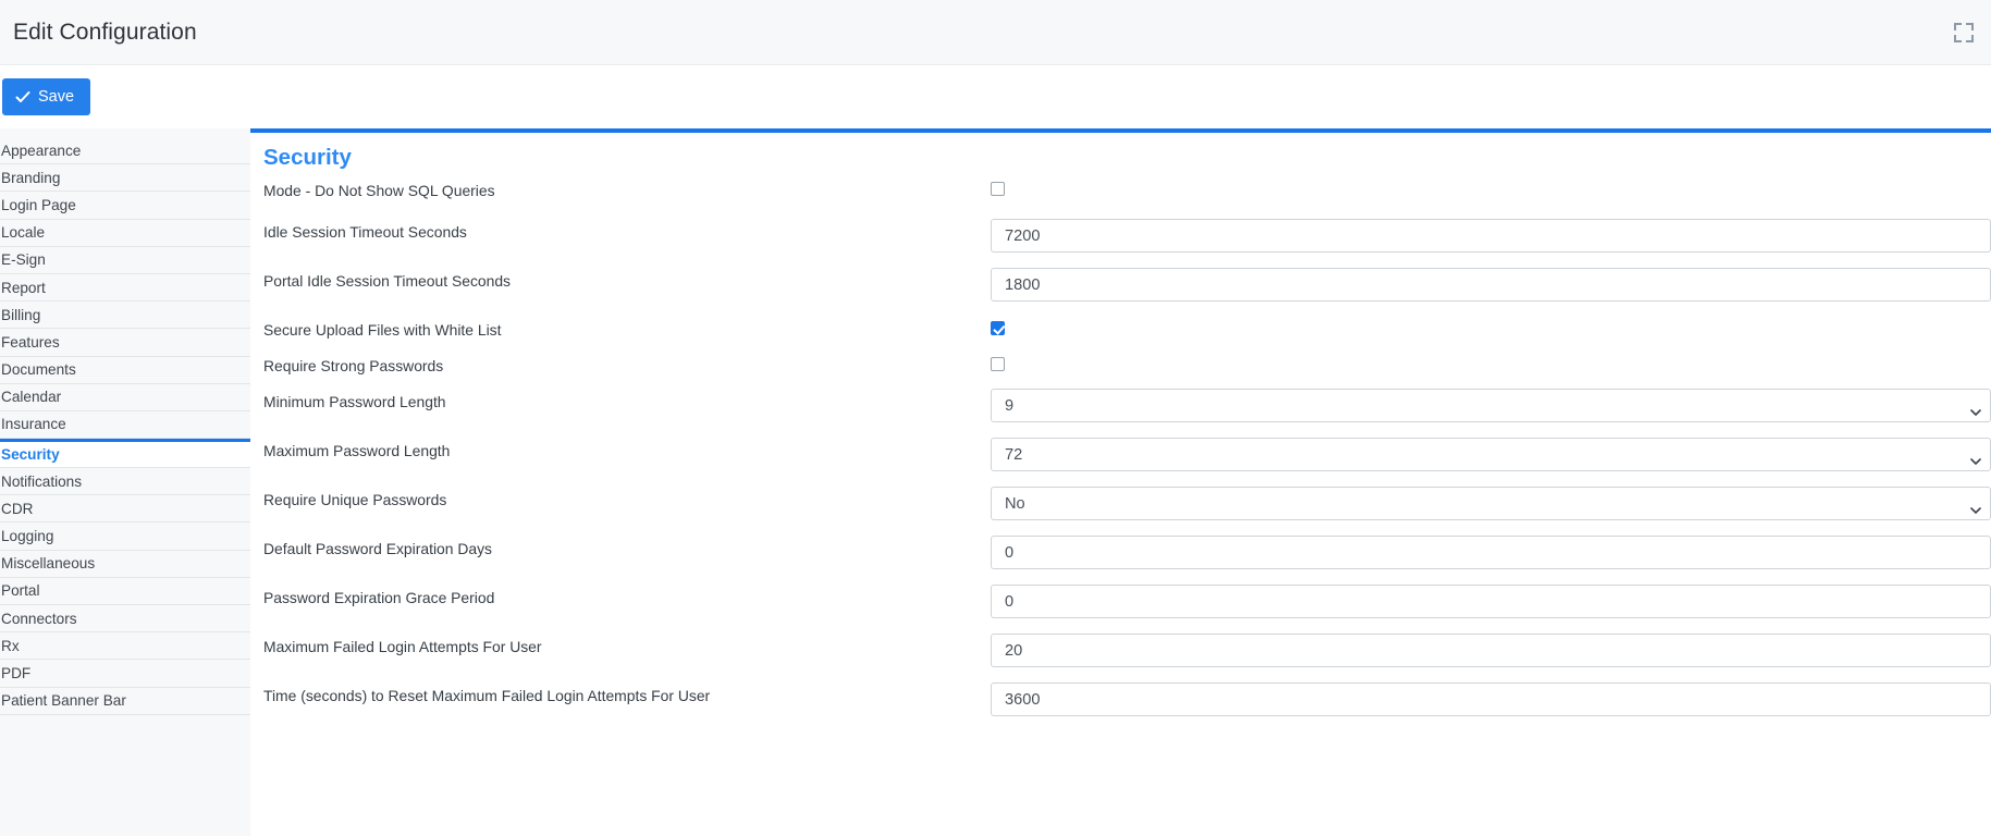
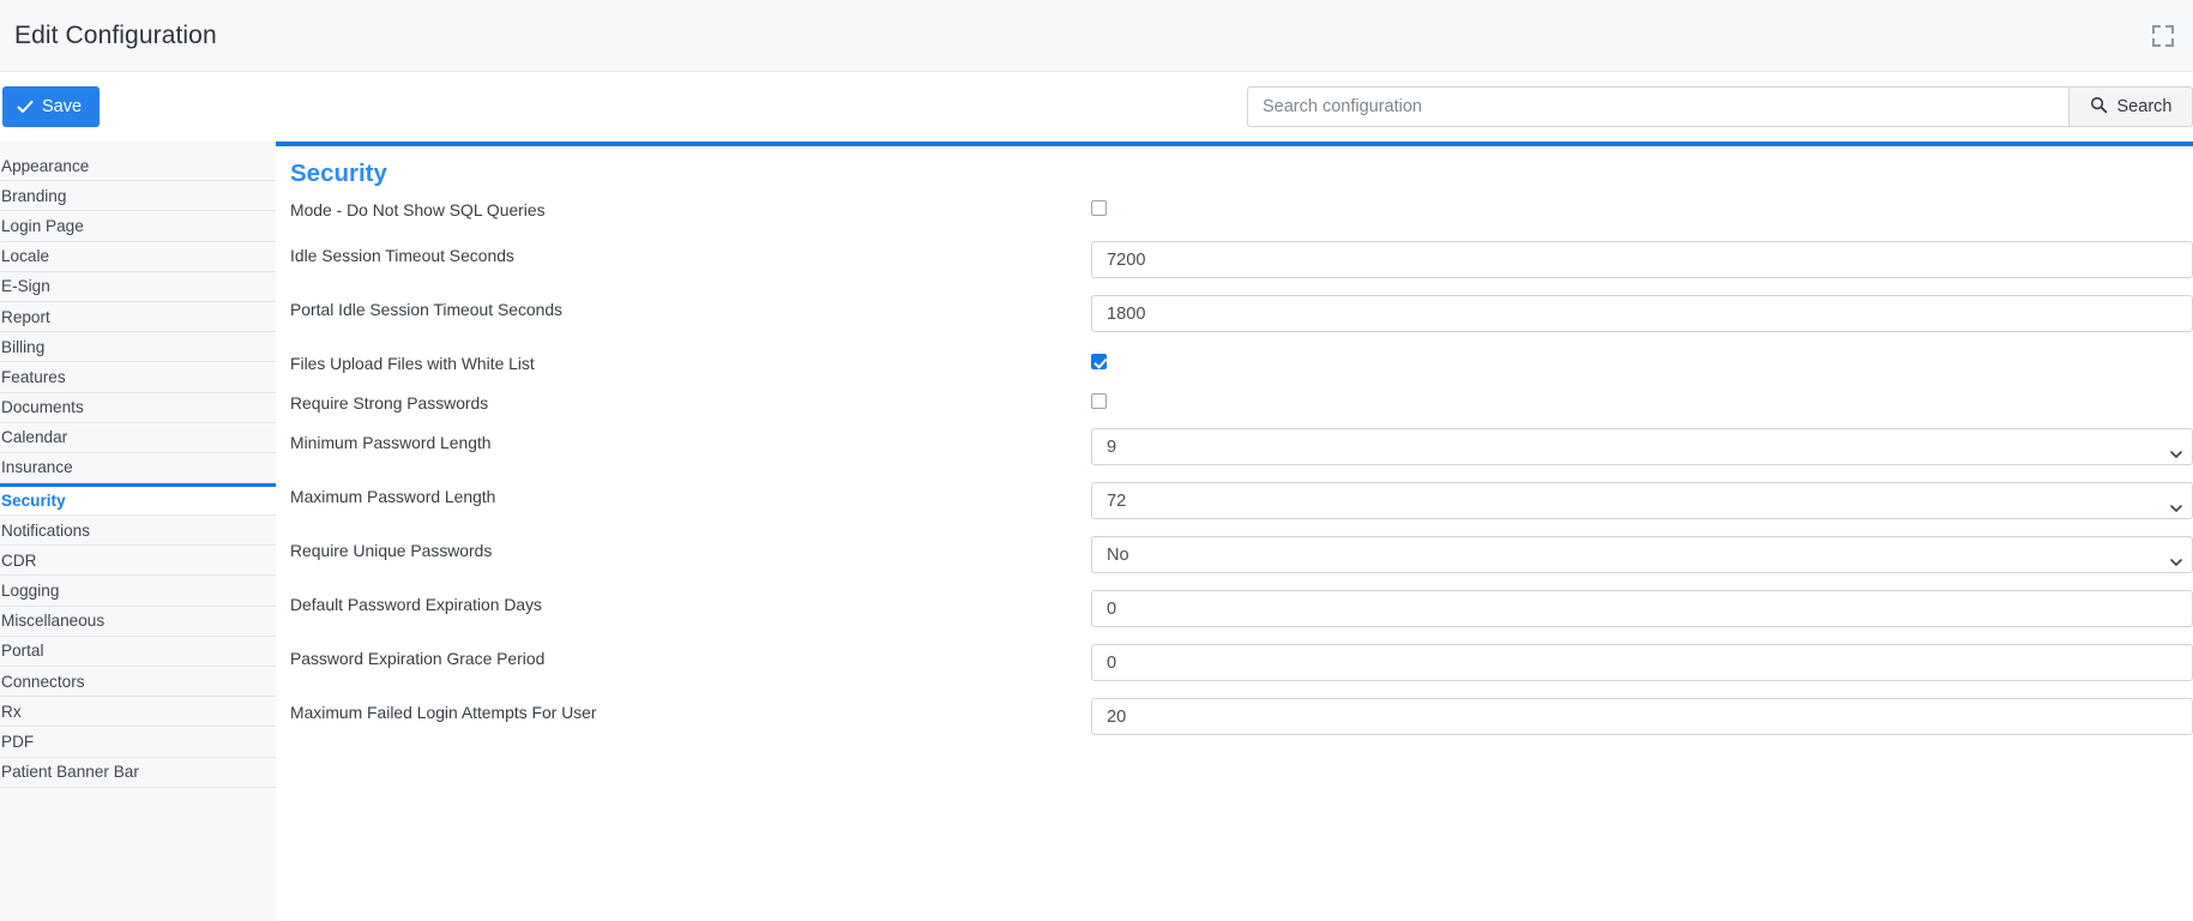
  Edit Configuration
  Save
+ Search configuration
+ Search
  Appearance
  Branding
  Login Page
  Locale
  E-Sign
  Report
  Billing
  Features
  Documents
  Calendar
  Insurance
  Security
  Notifications
  CDR
  Logging
  Miscellaneous
  Portal
  Connectors
  Rx
  PDF
  Patient Banner Bar
  Security
  Mode - Do Not Show SQL Queries
  Idle Session Timeout Seconds
  7200
  Portal Idle Session Timeout Seconds
  1800
- Secure Upload Files with White List
+ Files Upload Files with White List
  Require Strong Passwords
  Minimum Password Length
  9
  Maximum Password Length
  72
  Require Unique Passwords
  No
  Default Password Expiration Days
  0
  Password Expiration Grace Period
  0
  Maximum Failed Login Attempts For User
  20
- Time (seconds) to Reset Maximum Failed Login Attempts For User
- 3600
